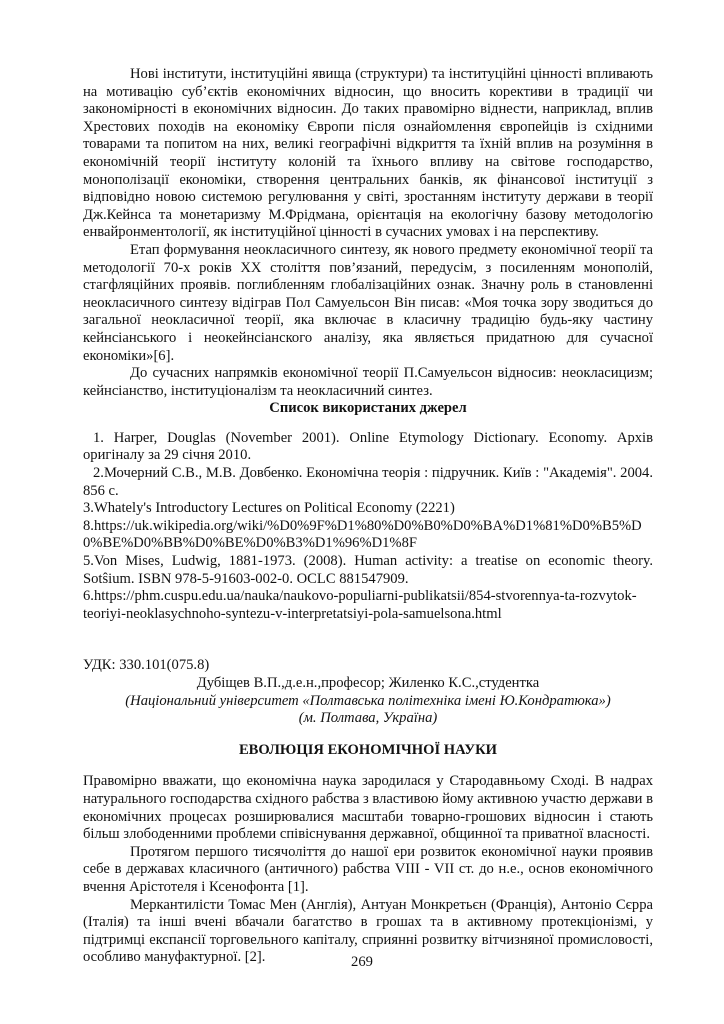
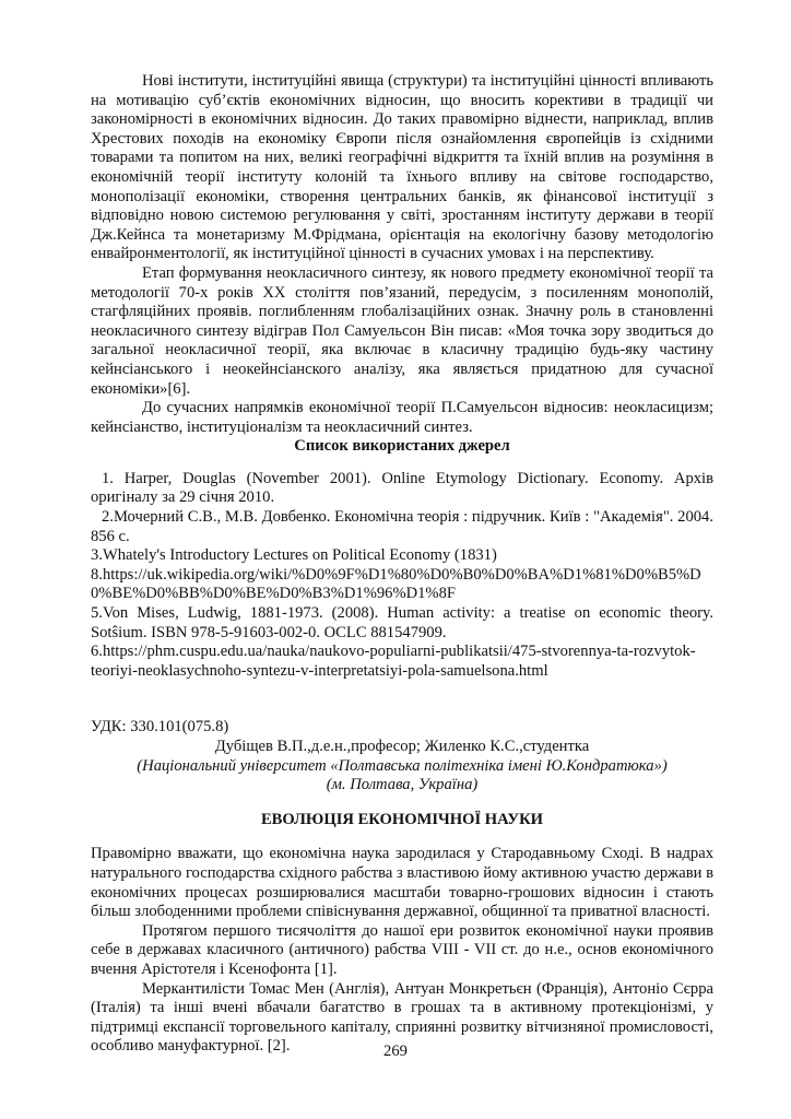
  Нові інститути, інституційні явища (структури) та інституційні цінності впливають на мотивацію суб’єктів економічних відносин, що вносить корективи в традиції чи закономірності в економічних відносин. До таких правомірно віднести, наприклад, вплив Хрестових походів на економіку Європи після ознайомлення європейців із східними товарами та попитом на них, великі географічні відкриття та їхній вплив на розуміння в економічній теорії інституту колоній та їхнього впливу на світове господарство, монополізації економіки, створення центральних банків, як фінансової інституції з відповідно новою системою регулювання у світі, зростанням інституту держави в теорії Дж.Кейнса та монетаризму М.Фрідмана, орієнтація на екологічну базову методологію енвайронментології, як інституційної цінності в сучасних умовах і на перспективу.
  Етап формування неокласичного синтезу, як нового предмету економічної теорії та методології 70-х років XX століття пов’язаний, передусім, з посиленням монополій, стагфляційних проявів. поглибленням глобалізаційних ознак. Значну роль в становленні неокласичного синтезу відіграв Пол Самуельсон Він писав: «Моя точка зору зводиться до загальної неокласичної теорії, яка включає в класичну традицію будь-яку частину кейнсіанського і неокейнсіанского аналізу, яка являється придатною для сучасної економіки»[6].
  До сучасних напрямків економічної теорії П.Самуельсон відносив: неокласицизм; кейнсіанство, інституціоналізм та неокласичний синтез.
  Список використаних джерел
  1. Harper, Douglas (November 2001). Online Etymology Dictionary. Economy. Архів оригіналу за 29 січня 2010.
  2.Мочерний С.В., М.В. Довбенко. Економічна теорія : підручник. Київ : "Академія". 2004. 856 с.
- 3.Whately's Introductory Lectures on Political Economy (2221)
+ 3.Whately's Introductory Lectures on Political Economy (1831)
  8.https://uk.wikipedia.org/wiki/%D0%9F%D1%80%D0%B0%D0%BA%D1%81%D0%B5%D0%BE%D0%BB%D0%BE%D0%B3%D1%96%D1%8F
  5.Von Mises, Ludwig, 1881-1973. (2008). Human activity: a treatise on economic theory. Sotŝium. ISBN 978-5-91603-002-0. OCLC 881547909.
- 6.https://phm.cuspu.edu.ua/nauka/naukovo-populiarni-publikatsii/854-stvorennya-ta-rozvytok-teoriyi-neoklasychnoho-syntezu-v-interpretatsiyi-pola-samuelsona.html
+ 6.https://phm.cuspu.edu.ua/nauka/naukovo-populiarni-publikatsii/475-stvorennya-ta-rozvytok-teoriyi-neoklasychnoho-syntezu-v-interpretatsiyi-pola-samuelsona.html
  УДК: 330.101(075.8)
  Дубіщев В.П.,д.е.н.,професор; Жиленко К.С.,студентка
  (Національний університет «Полтавська політехніка імені Ю.Кондратюка»)
  (м. Полтава, Україна)
  ЕВОЛЮЦІЯ ЕКОНОМІЧНОЇ НАУКИ
  Правомірно вважати, що економічна наука зародилася у Стародавньому Сході. В надрах натурального господарства східного рабства з властивою йому активною участю держави в економічних процесах розширювалися масштаби товарно-грошових відносин і стають більш злободенними проблеми співіснування державної, общинної та приватної власності.
  Протягом першого тисячоліття до нашої ери розвиток економічної науки проявив себе в державах класичного (античного) рабства VIII - VII ст. до н.е., основ економічного вчення Арістотеля і Ксенофонта [1].
  Меркантилісти Томас Мен (Англія), Антуан Монкретьєн (Франція), Антоніо Сєрра (Італія) та інші вчені вбачали багатство в грошах та в активному протекціонізмі, у підтримці експансії торговельного капіталу, сприянні розвитку вітчизняної промисловості, особливо мануфактурної. [2].
  269
